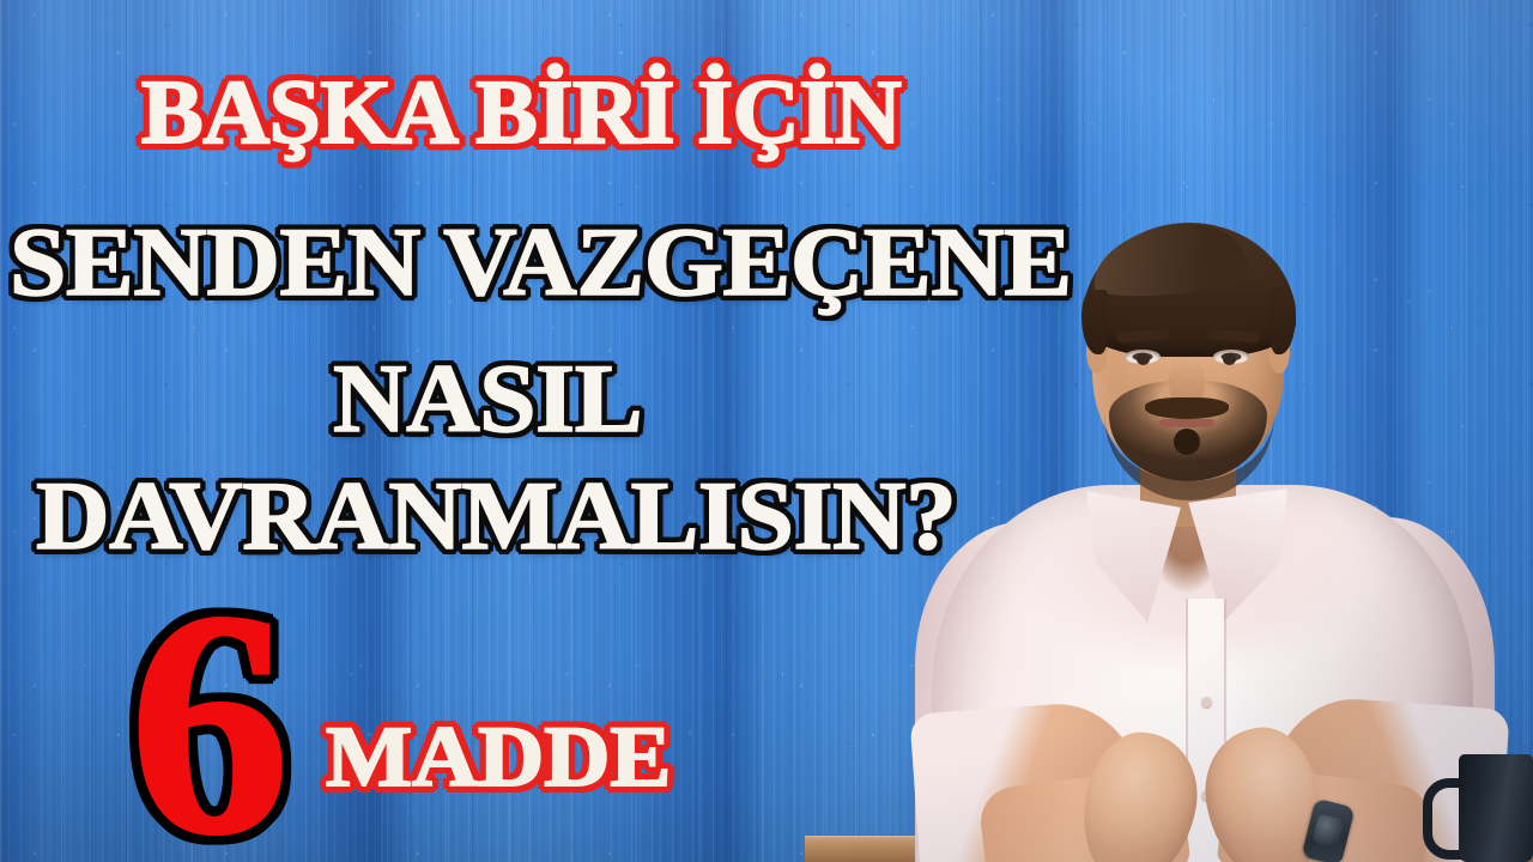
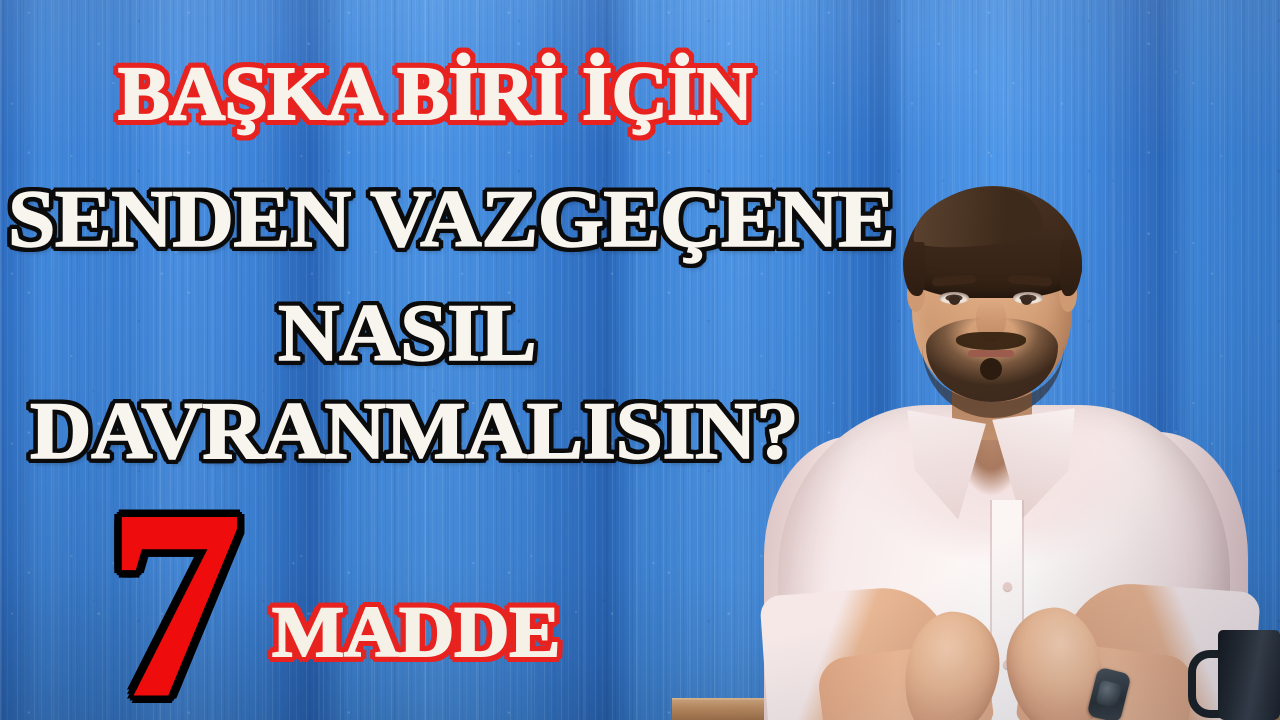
  BAŞKA BİRİ İÇİN
  SENDEN VAZGEÇENE
  NASIL
  DAVRANMALISIN?
- 6
+ 7
  MADDE
